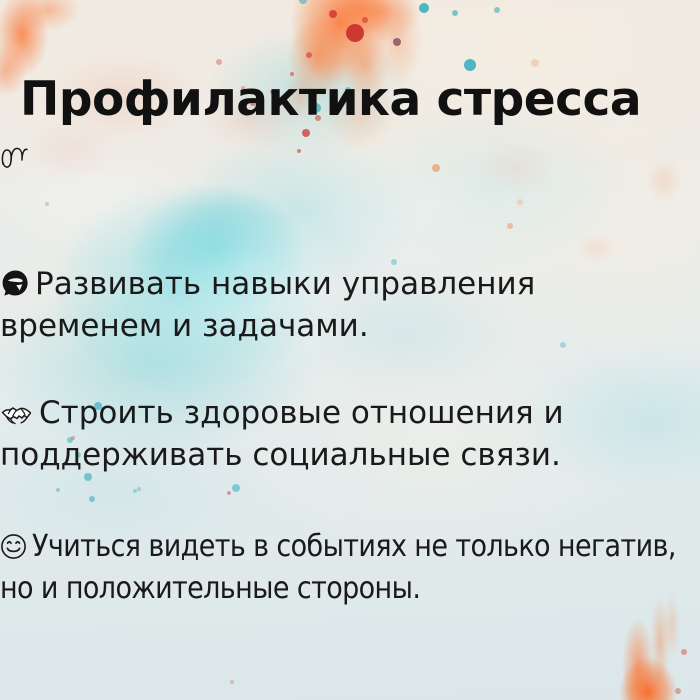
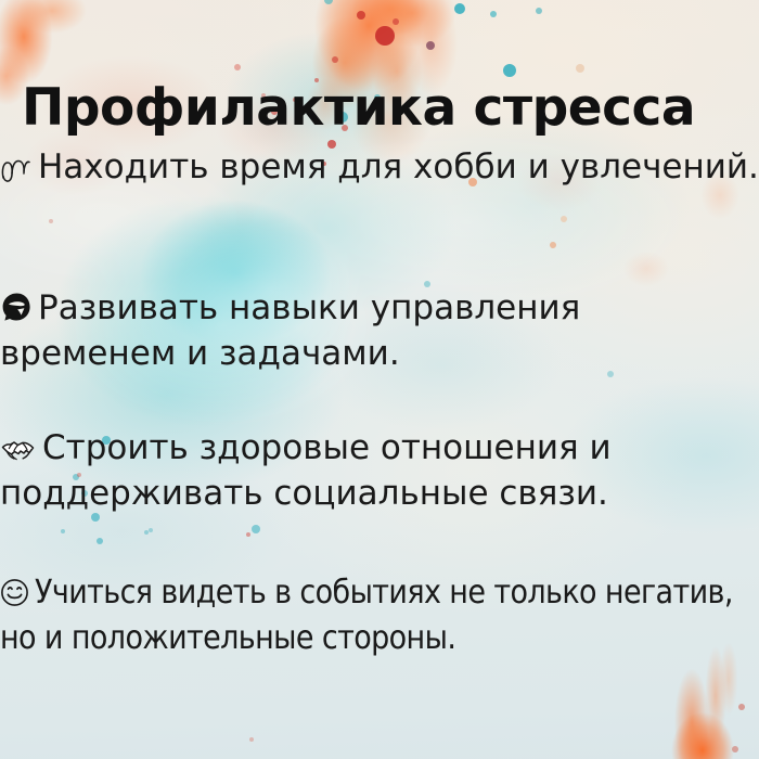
  Профилактика стресса
+ Находить время для хобби и увлечений.
  Развивать навыки управления временем и задачами.
  Строить здоровые отношения и поддерживать социальные связи.
  Учиться видеть в событиях не только негатив, но и положительные стороны.
